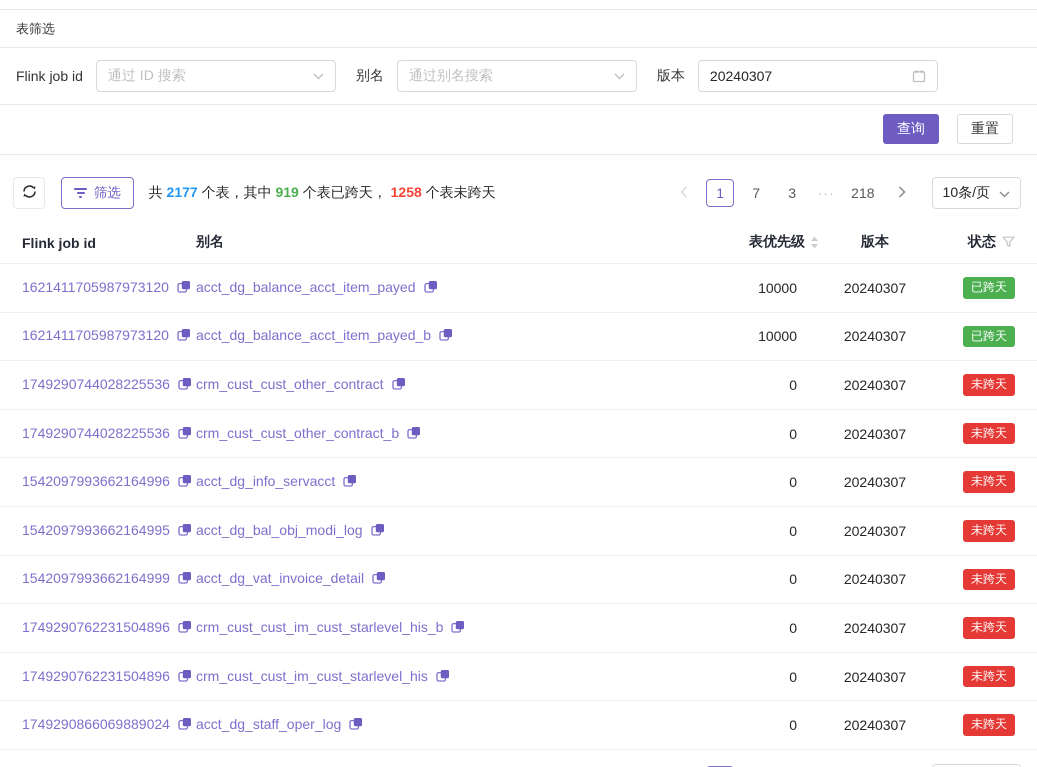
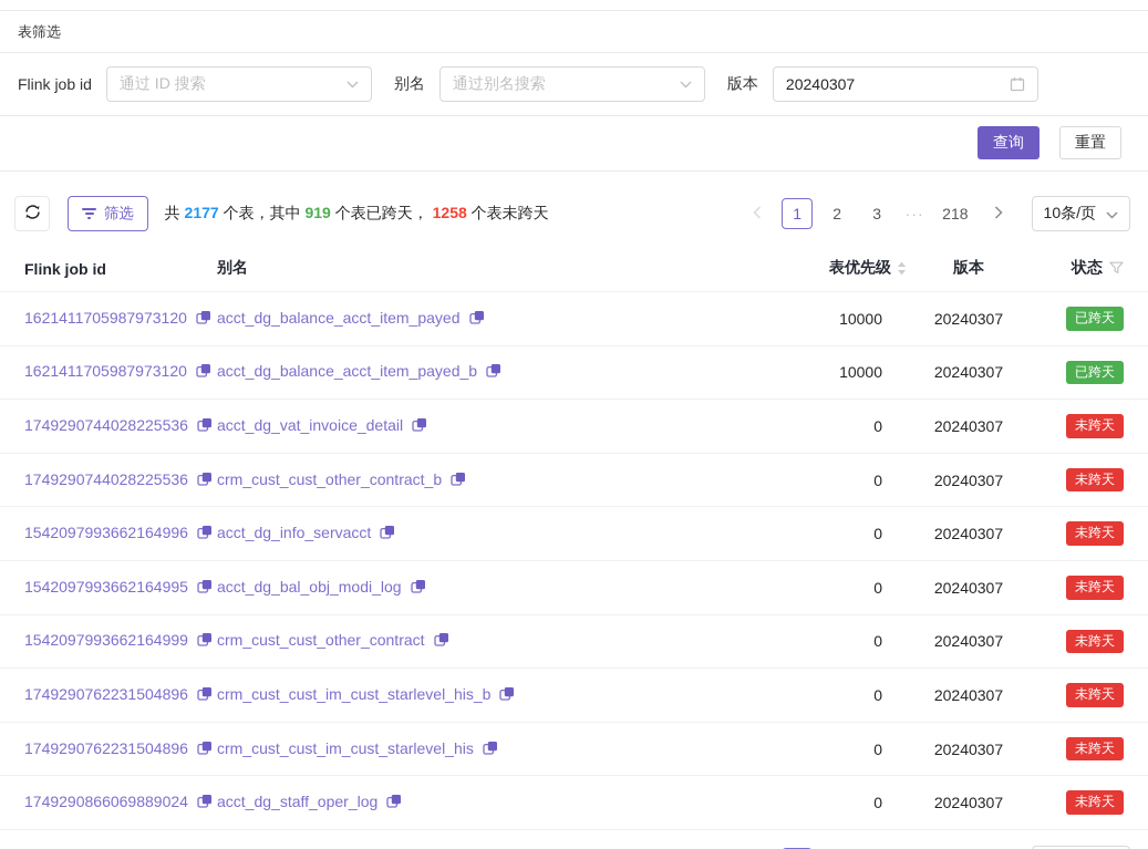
  表筛选
  Flink job id
  通过 ID 搜索
  别名
  通过别名搜索
  版本
  20240307
  查询
  重置
  筛选
  共 2177 个表，其中 919 个表已跨天， 1258 个表未跨天
  1
- 7
+ 2
  3
  ···
  218
  10条/页
  Flink job id	别名	表优先级	版本	状态
  1621411705987973120	acct_dg_balance_acct_item_payed	10000	20240307	已跨天
  1621411705987973120	acct_dg_balance_acct_item_payed_b	10000	20240307	已跨天
- 1749290744028225536	crm_cust_cust_other_contract	0	20240307	未跨天
+ 1749290744028225536	acct_dg_vat_invoice_detail	0	20240307	未跨天
  1749290744028225536	crm_cust_cust_other_contract_b	0	20240307	未跨天
  1542097993662164996	acct_dg_info_servacct	0	20240307	未跨天
  1542097993662164995	acct_dg_bal_obj_modi_log	0	20240307	未跨天
- 1542097993662164999	acct_dg_vat_invoice_detail	0	20240307	未跨天
+ 1542097993662164999	crm_cust_cust_other_contract	0	20240307	未跨天
  1749290762231504896	crm_cust_cust_im_cust_starlevel_his_b	0	20240307	未跨天
  1749290762231504896	crm_cust_cust_im_cust_starlevel_his	0	20240307	未跨天
  1749290866069889024	acct_dg_staff_oper_log	0	20240307	未跨天
